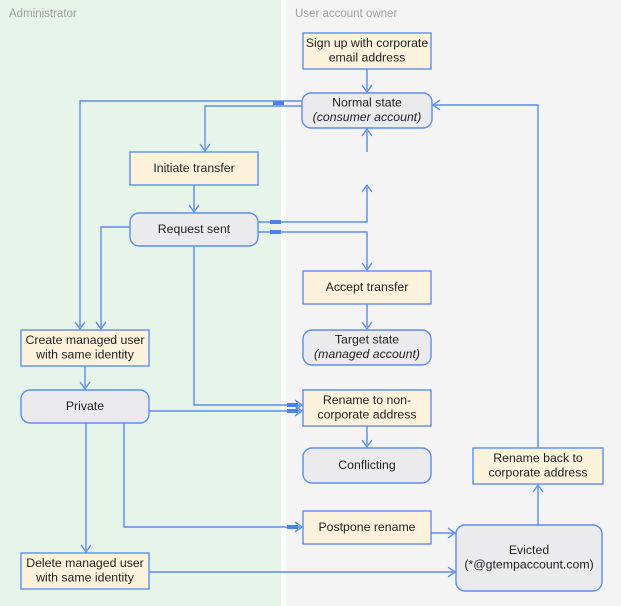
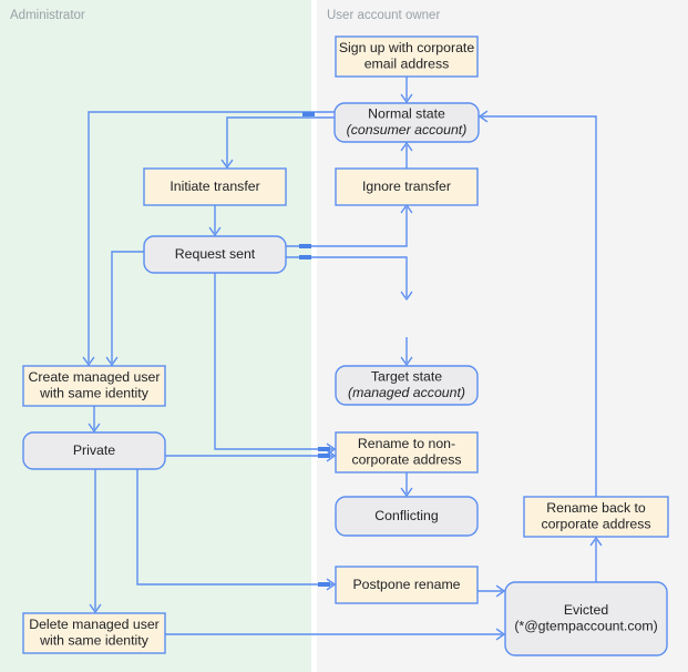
  Sign up with corporate
  email address
  Normal state
  (consumer account)
  Initiate transfer
+ Ignore transfer
  Request sent
- Accept transfer
  Target state
  (managed account)
  Create managed user
  with same identity
  Private
  Rename to non-
  corporate address
  Conflicting
  Rename back to
  corporate address
  Postpone rename
  Delete managed user
  with same identity
  Evicted
  (*@gtempaccount.com)
  Administrator
  User account owner
